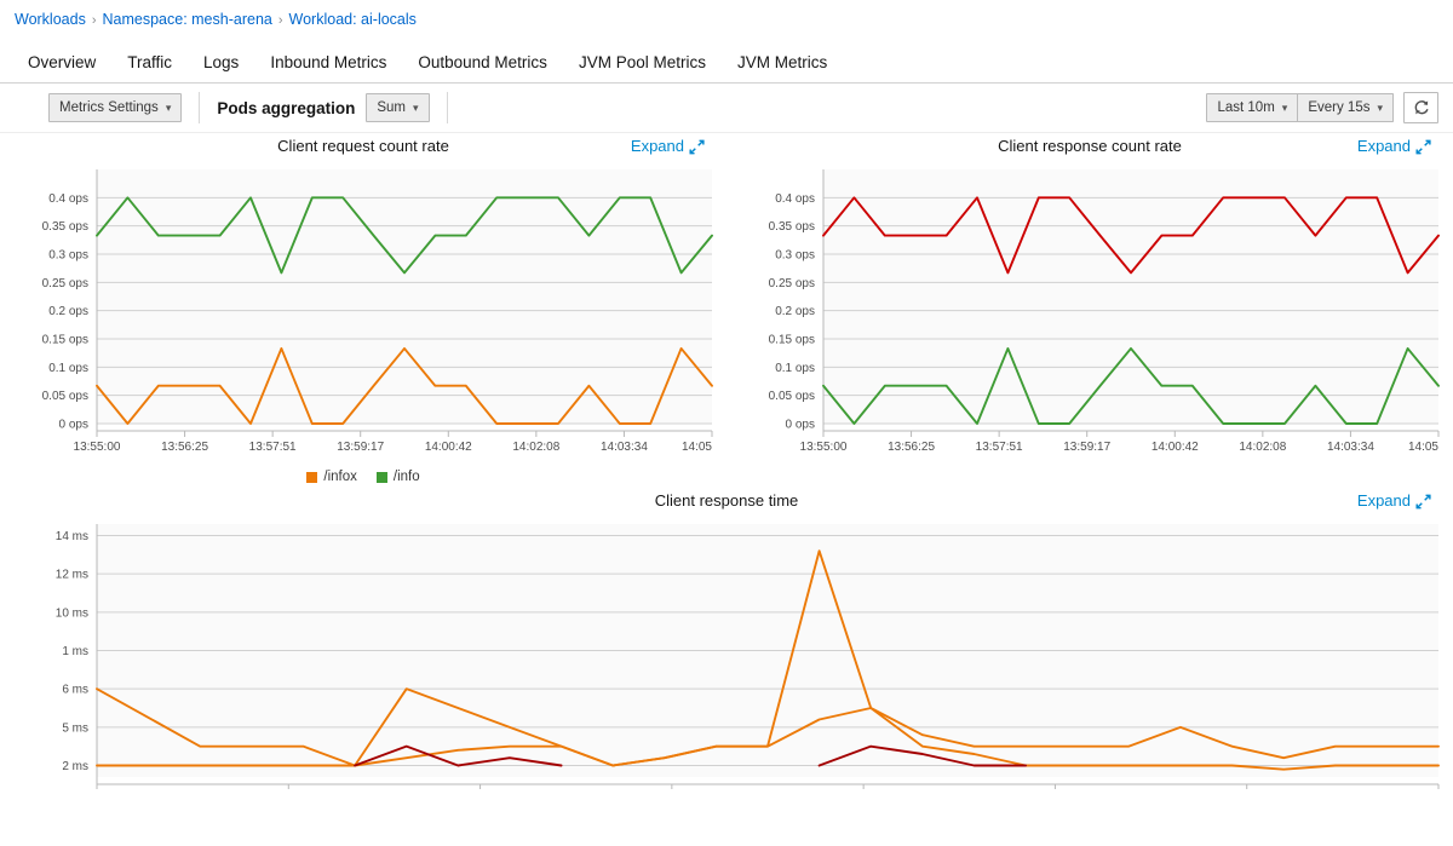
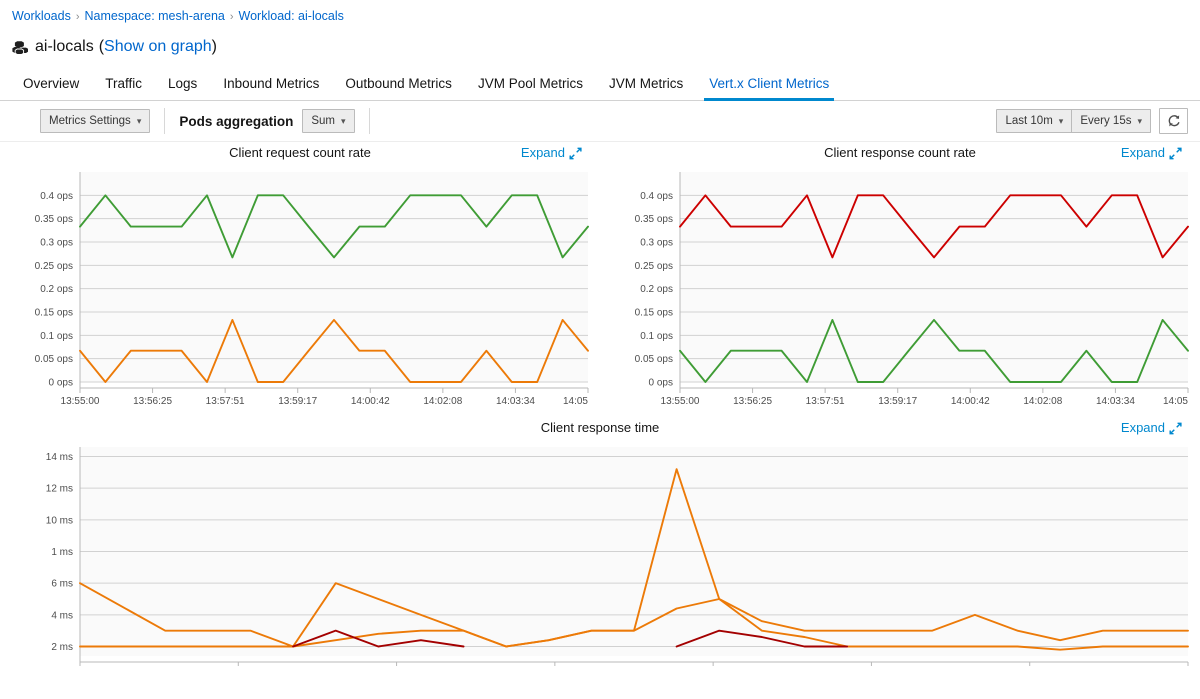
  Workloads › Namespace: mesh-arena › Workload: ai-locals
+ ai-locals
+ (
+ Show on graph
+ )
  Overview
  Traffic
  Logs
  Inbound Metrics
  Outbound Metrics
  JVM Pool Metrics
  JVM Metrics
+ Vert.x Client Metrics
  Metrics Settings
  ▾
  Pods aggregation
  Sum
  ▾
  Last 10m
  ▾
  Every 15s
  ▾
  Client request count rate
  Expand
  0 ops
  0.05 ops
  0.1 ops
  0.15 ops
  0.2 ops
  0.25 ops
  0.3 ops
  0.35 ops
  0.4 ops
  13:55:00
  13:56:25
  13:57:51
  13:59:17
  14:00:42
  14:02:08
  14:03:34
  14:05
- /infox
- /info
  Client response count rate
  Expand
  0 ops
  0.05 ops
  0.1 ops
  0.15 ops
  0.2 ops
  0.25 ops
  0.3 ops
  0.35 ops
  0.4 ops
  13:55:00
  13:56:25
  13:57:51
  13:59:17
  14:00:42
  14:02:08
  14:03:34
  14:05
  Client response time
  Expand
  2 ms
- 5 ms
+ 4 ms
  6 ms
  1 ms
  10 ms
  12 ms
  14 ms
